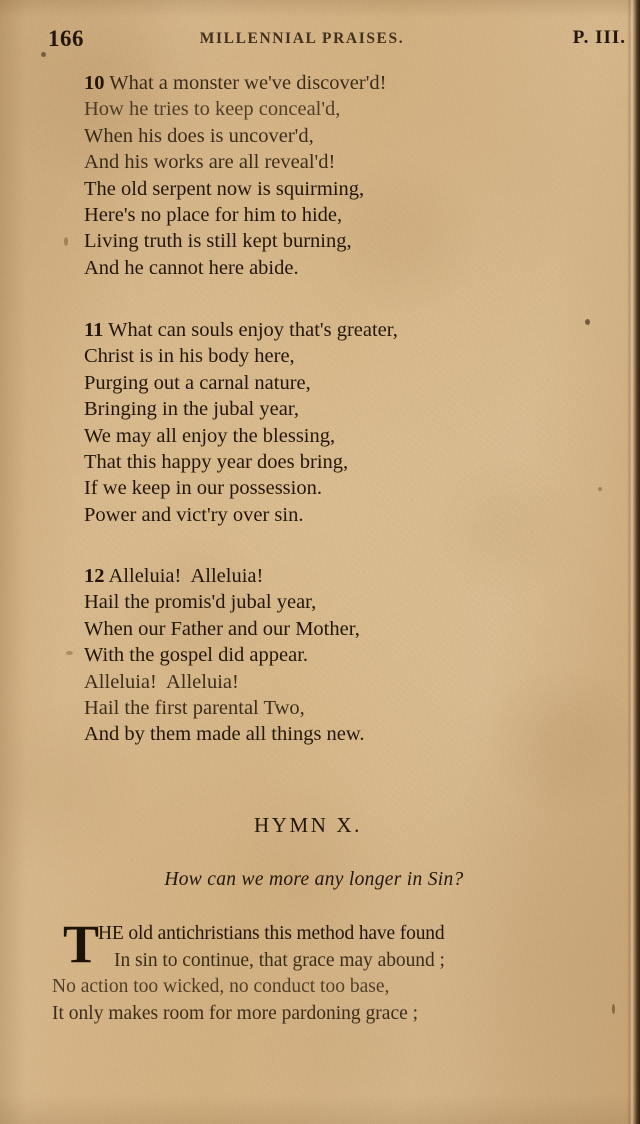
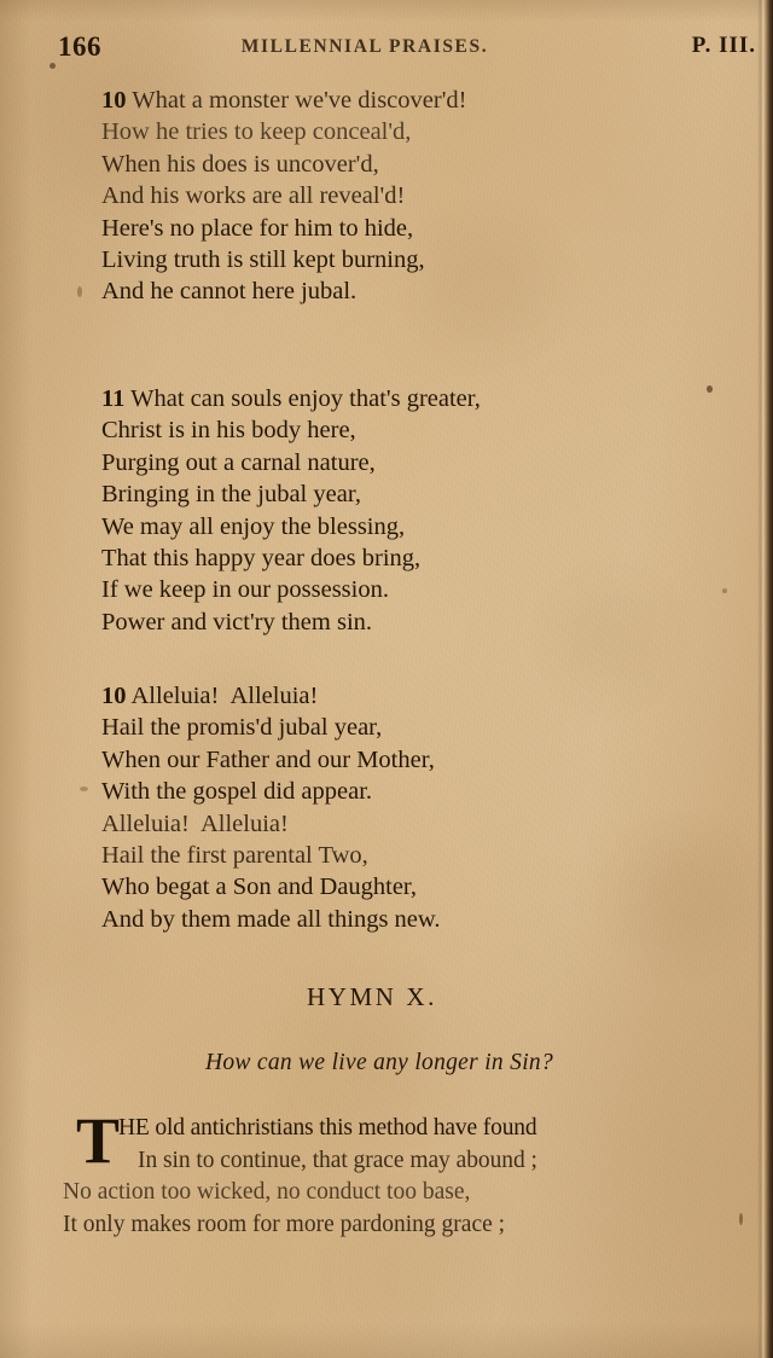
  166
  MILLENNIAL PRAISES.
  P. III.
  10 What a monster we've discover'd!
  How he tries to keep conceal'd,
  When his does is uncover'd,
  And his works are all reveal'd!
- The old serpent now is squirming,
  Here's no place for him to hide,
  Living truth is still kept burning,
- And he cannot here abide.
+ And he cannot here jubal.
  11 What can souls enjoy that's greater,
  Christ is in his body here,
  Purging out a carnal nature,
  Bringing in the jubal year,
  We may all enjoy the blessing,
  That this happy year does bring,
  If we keep in our possession.
- Power and vict'ry over sin.
+ Power and vict'ry them sin.
- 12 Alleluia! Alleluia!
+ 10 Alleluia! Alleluia!
  Hail the promis'd jubal year,
  When our Father and our Mother,
  With the gospel did appear.
  Alleluia! Alleluia!
  Hail the first parental Two,
+ Who begat a Son and Daughter,
  And by them made all things new.
  HYMN X.
- How can we more any longer in Sin?
+ How can we live any longer in Sin?
  T
  HE old antichristians this method have found
  In sin to continue, that grace may abound ;
  No action too wicked, no conduct too base,
  It only makes room for more pardoning grace ;
